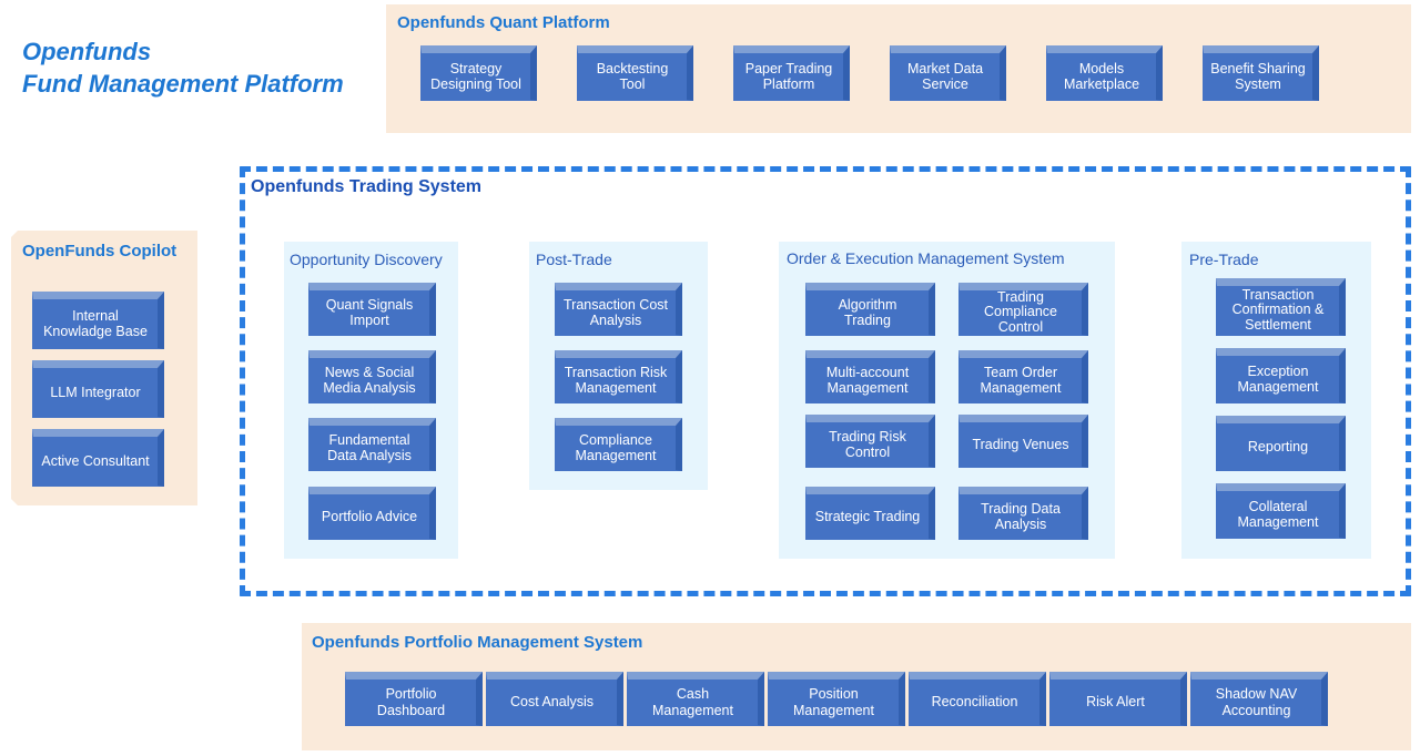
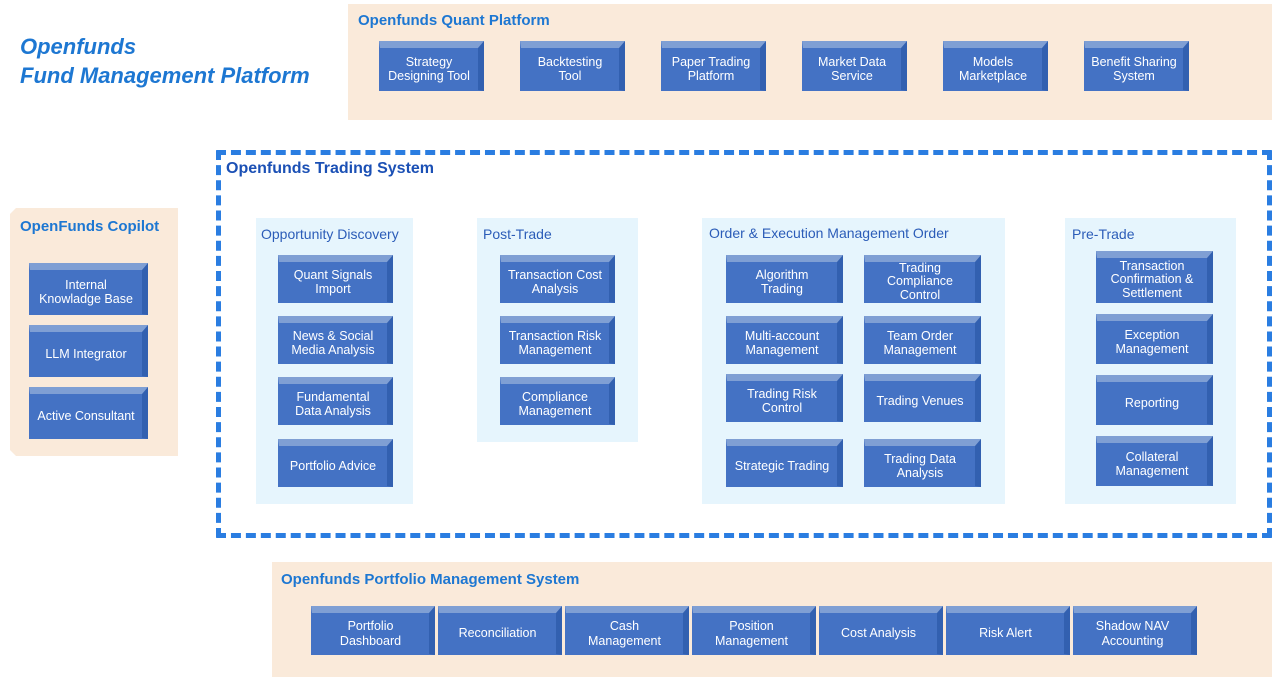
  Openfunds
  Fund Management Platform
  Openfunds Quant Platform
  Strategy
  Designing Tool
  Backtesting
  Tool
  Paper Trading
  Platform
  Market Data
  Service
  Models
  Marketplace
  Benefit Sharing
  System
  OpenFunds Copilot
  Internal
  Knowladge Base
  LLM Integrator
  Active Consultant
  Openfunds Trading System
  Opportunity Discovery
  Quant Signals
  Import
  News & Social
  Media Analysis
  Fundamental
  Data Analysis
  Portfolio Advice
  Post-Trade
  Transaction Cost
  Analysis
  Transaction Risk
  Management
  Compliance
  Management
- Order & Execution Management System
+ Order & Execution Management Order
  Algorithm
  Trading
  Multi-account
  Management
  Trading Risk
  Control
  Strategic Trading
  Trading
  Compliance
  Control
  Team Order
  Management
  Trading Venues
  Trading Data
  Analysis
  Pre-Trade
  Transaction
  Confirmation &
  Settlement
  Exception
  Management
  Reporting
  Collateral
  Management
  Openfunds Portfolio Management System
  Portfolio
  Dashboard
- Cost Analysis
+ Reconciliation
  Cash
  Management
  Position
  Management
- Reconciliation
+ Cost Analysis
  Risk Alert
  Shadow NAV
  Accounting
